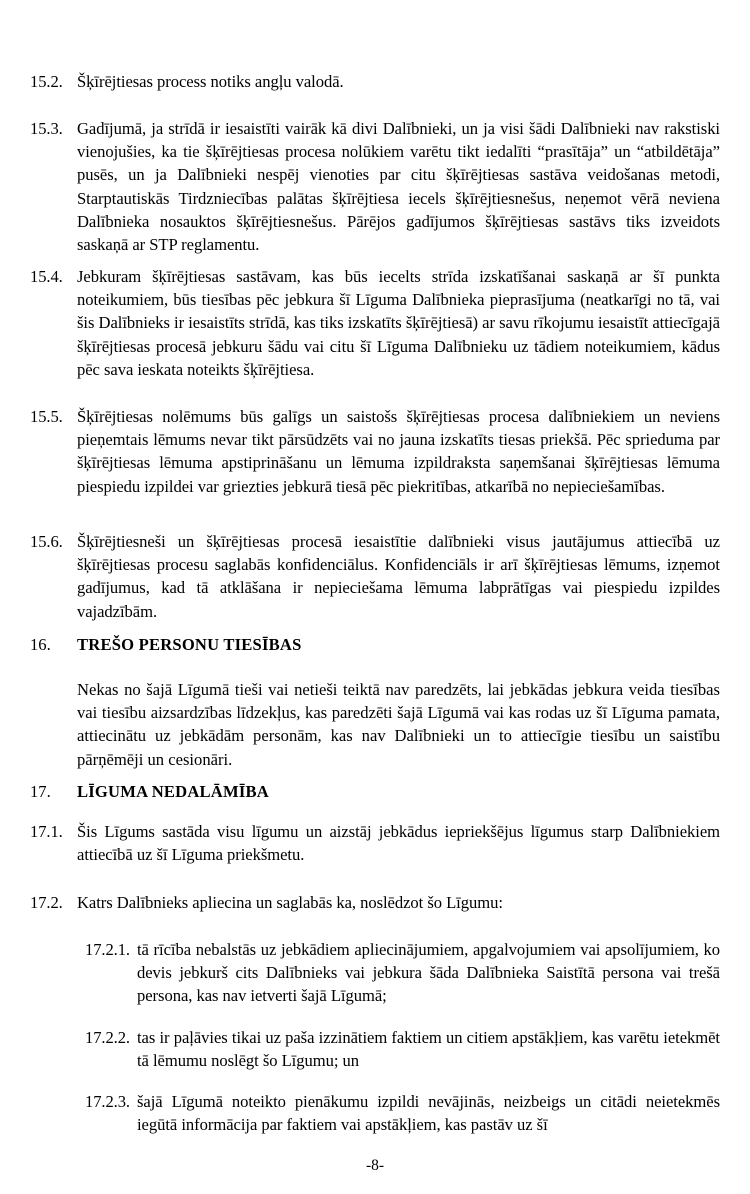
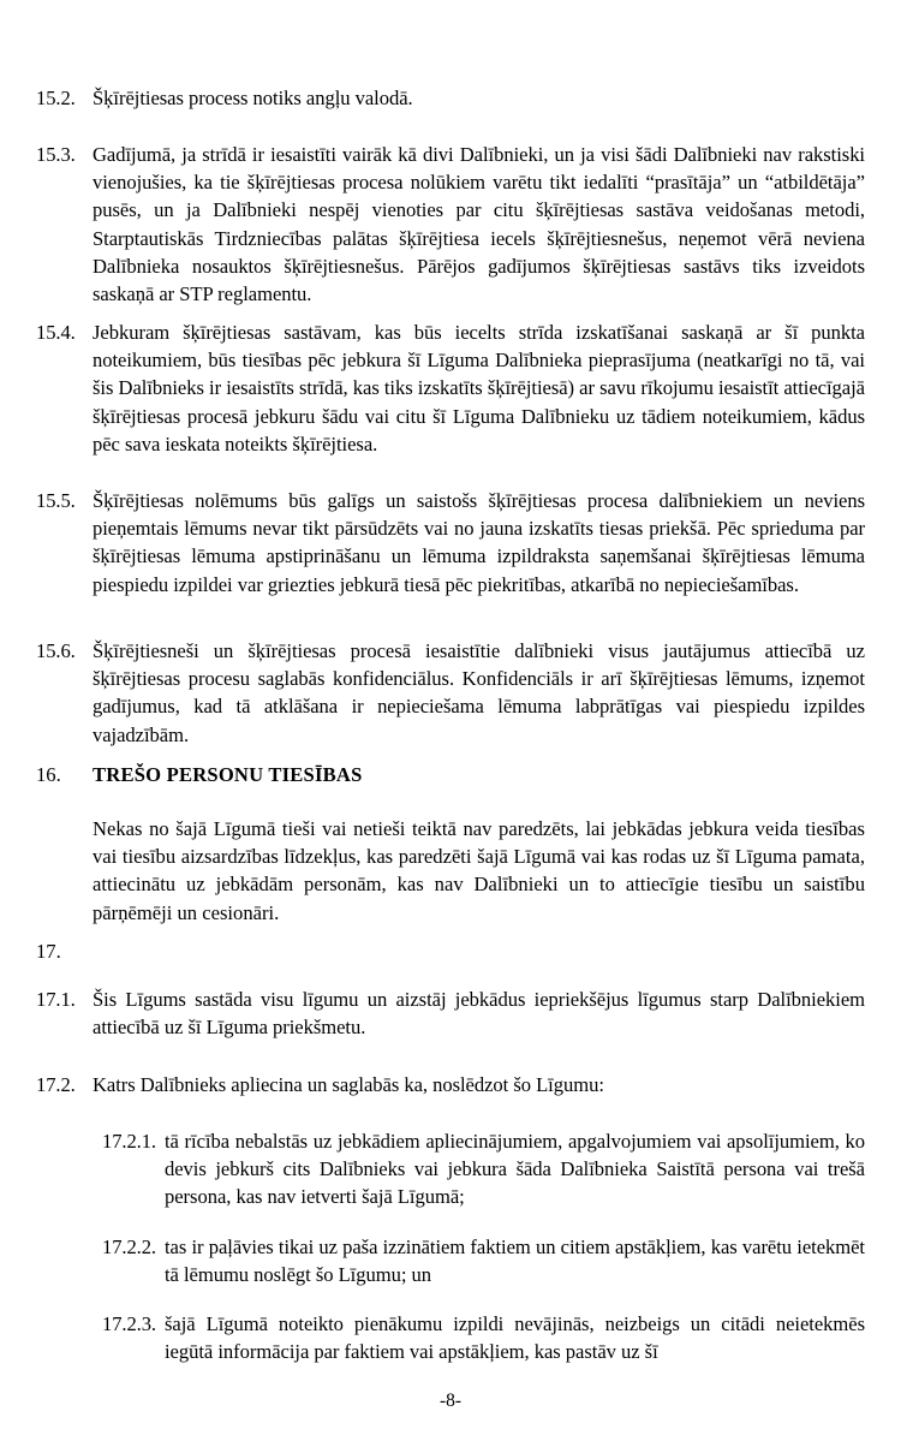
  15.2.
  Šķīrējtiesas process notiks angļu valodā.
  15.3.
  Gadījumā, ja strīdā ir iesaistīti vairāk kā divi Dalībnieki, un ja visi šādi Dalībnieki nav rakstiski vienojušies, ka tie šķīrējtiesas procesa nolūkiem varētu tikt iedalīti “prasītāja” un “atbildētāja” pusēs, un ja Dalībnieki nespēj vienoties par citu šķīrējtiesas sastāva veidošanas metodi, Starptautiskās Tirdzniecības palātas šķīrējtiesa iecels šķīrējtiesnešus, neņemot vērā neviena Dalībnieka nosauktos šķīrējtiesnešus. Pārējos gadījumos šķīrējtiesas sastāvs tiks izveidots saskaņā ar STP reglamentu.
  15.4.
  Jebkuram šķīrējtiesas sastāvam, kas būs iecelts strīda izskatīšanai saskaņā ar šī punkta noteikumiem, būs tiesības pēc jebkura šī Līguma Dalībnieka pieprasījuma (neatkarīgi no tā, vai šis Dalībnieks ir iesaistīts strīdā, kas tiks izskatīts šķīrējtiesā) ar savu rīkojumu iesaistīt attiecīgajā šķīrējtiesas procesā jebkuru šādu vai citu šī Līguma Dalībnieku uz tādiem noteikumiem, kādus pēc sava ieskata noteikts šķīrējtiesa.
  15.5.
  Šķīrējtiesas nolēmums būs galīgs un saistošs šķīrējtiesas procesa dalībniekiem un neviens pieņemtais lēmums nevar tikt pārsūdzēts vai no jauna izskatīts tiesas priekšā. Pēc sprieduma par šķīrējtiesas lēmuma apstiprināšanu un lēmuma izpildraksta saņemšanai šķīrējtiesas lēmuma piespiedu izpildei var griezties jebkurā tiesā pēc piekritības, atkarībā no nepieciešamības.
  15.6.
  Šķīrējtiesneši un šķīrējtiesas procesā iesaistītie dalībnieki visus jautājumus attiecībā uz šķīrējtiesas procesu saglabās konfidenciālus. Konfidenciāls ir arī šķīrējtiesas lēmums, izņemot gadījumus, kad tā atklāšana ir nepieciešama lēmuma labprātīgas vai piespiedu izpildes vajadzībām.
  16.
  TREŠO PERSONU TIESĪBAS
  Nekas no šajā Līgumā tieši vai netieši teiktā nav paredzēts, lai jebkādas jebkura veida tiesības vai tiesību aizsardzības līdzekļus, kas paredzēti šajā Līgumā vai kas rodas uz šī Līguma pamata, attiecinātu uz jebkādām personām, kas nav Dalībnieki un to attiecīgie tiesību un saistību pārņēmēji un cesionāri.
  17.
- LĪGUMA NEDALĀMĪBA
  17.1.
  Šis Līgums sastāda visu līgumu un aizstāj jebkādus iepriekšējus līgumus starp Dalībniekiem attiecībā uz šī Līguma priekšmetu.
  17.2.
  Katrs Dalībnieks apliecina un saglabās ka, noslēdzot šo Līgumu:
  17.2.1.
  tā rīcība nebalstās uz jebkādiem apliecinājumiem, apgalvojumiem vai apsolījumiem, ko devis jebkurš cits Dalībnieks vai jebkura šāda Dalībnieka Saistītā persona vai trešā persona, kas nav ietverti šajā Līgumā;
  17.2.2.
  tas ir paļāvies tikai uz paša izzinātiem faktiem un citiem apstākļiem, kas varētu ietekmēt tā lēmumu noslēgt šo Līgumu; un
  17.2.3.
  šajā Līgumā noteikto pienākumu izpildi nevājinās, neizbeigs un citādi neietekmēs iegūtā informācija par faktiem vai apstākļiem, kas pastāv uz šī
  -8-
